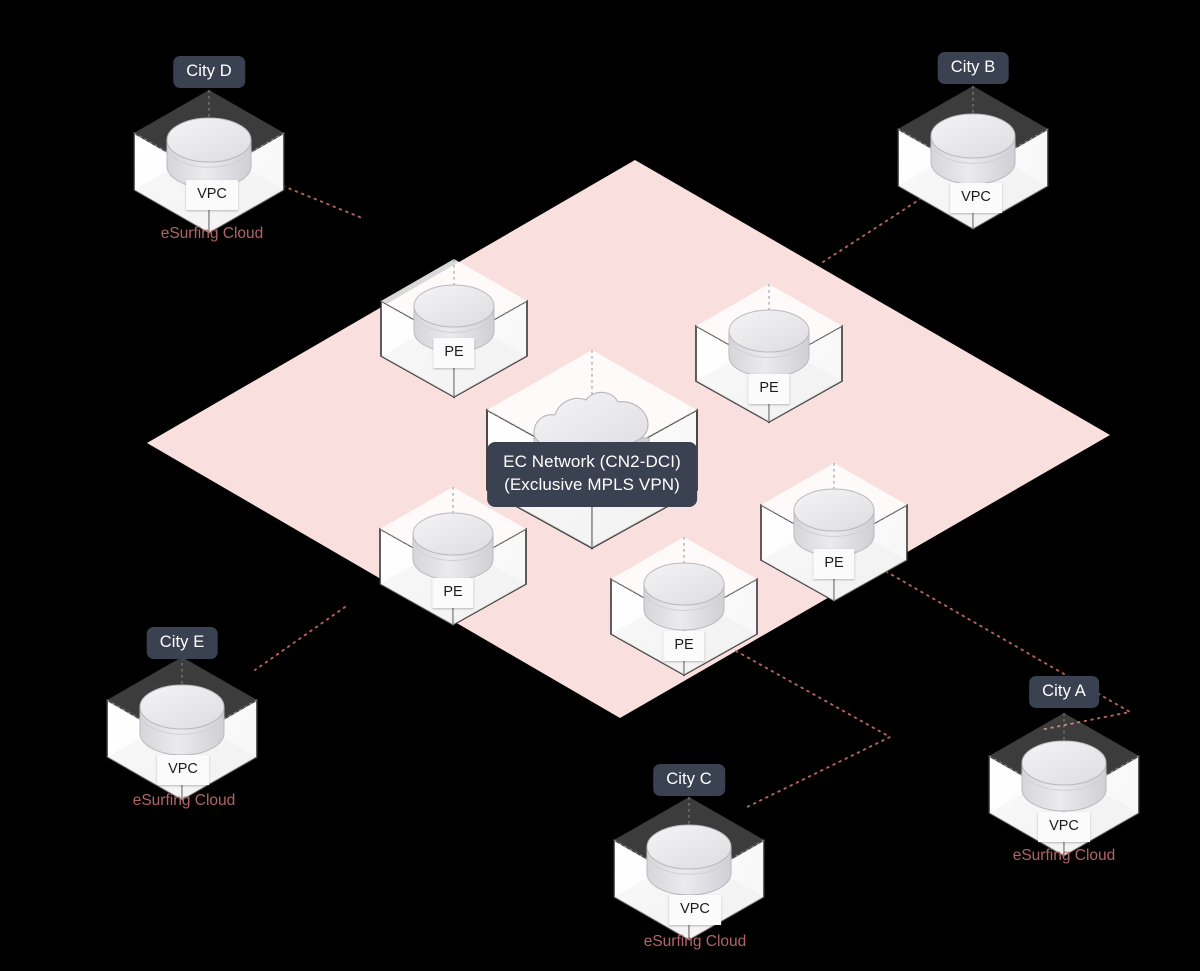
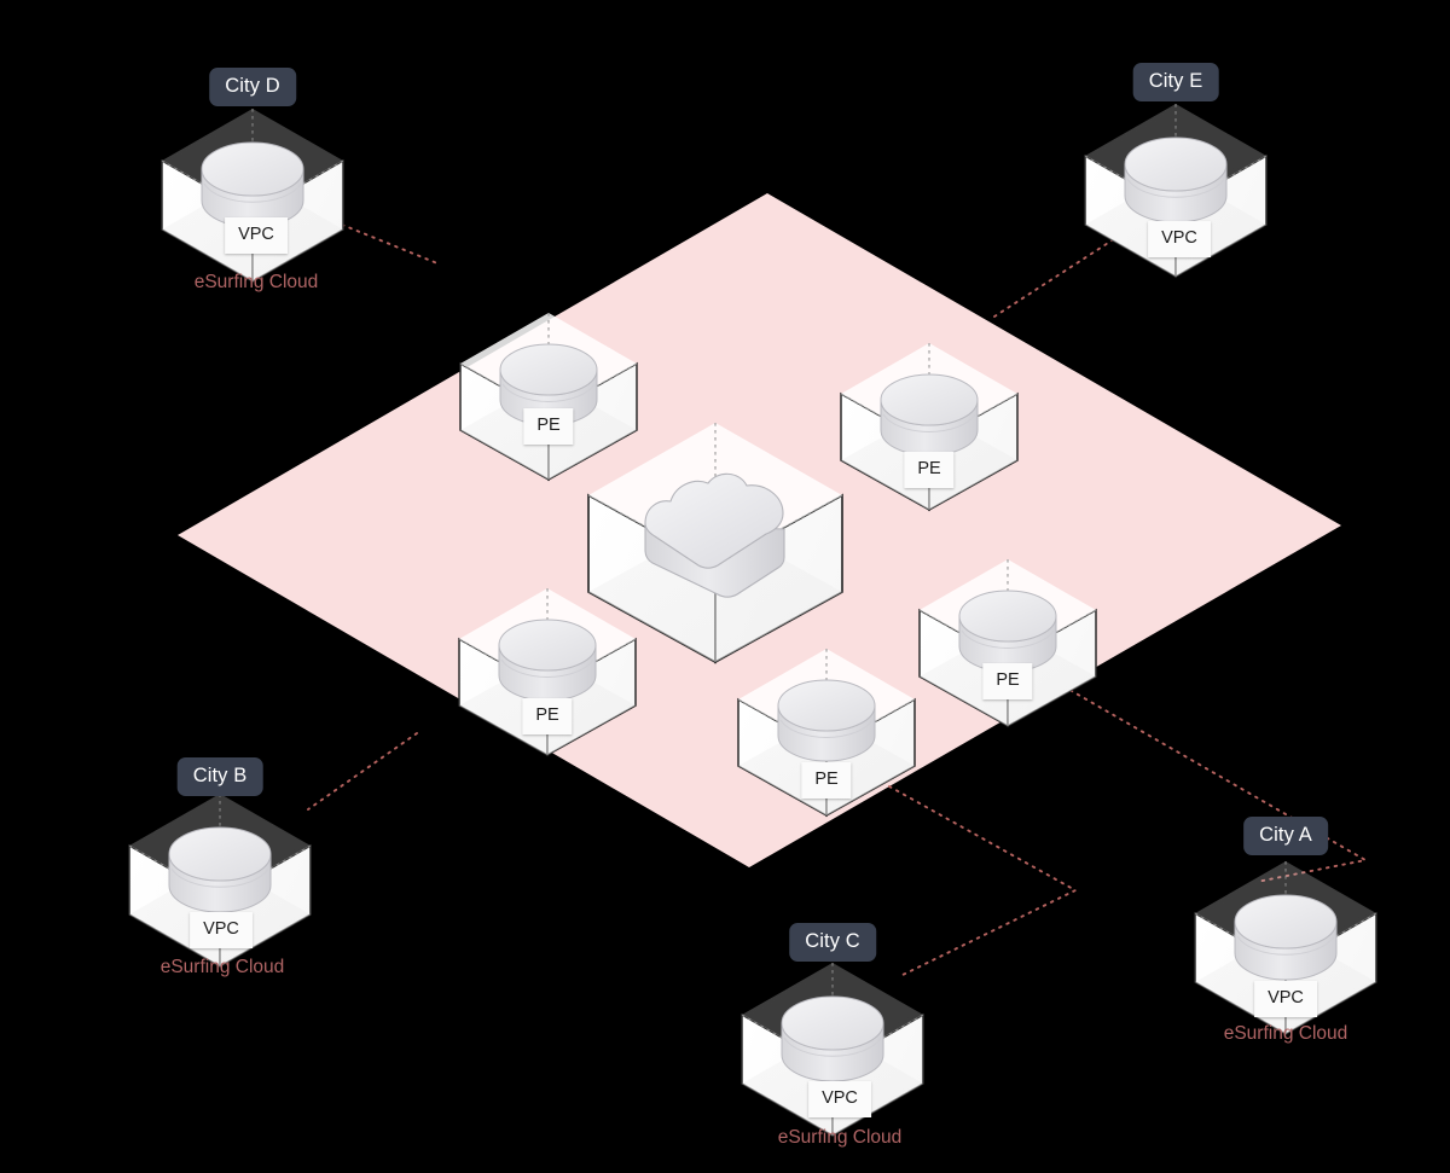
  City D
  VPC
  eSurfing Cloud
- City B
+ City E
  VPC
- City E
+ City B
  VPC
  eSurfing Cloud
  City C
  VPC
  eSurfing Cloud
  City A
  VPC
  eSurfing Cloud
  PE
  PE
  PE
  PE
  PE
- EC Network (CN2-DCI)
- (Exclusive MPLS VPN)
